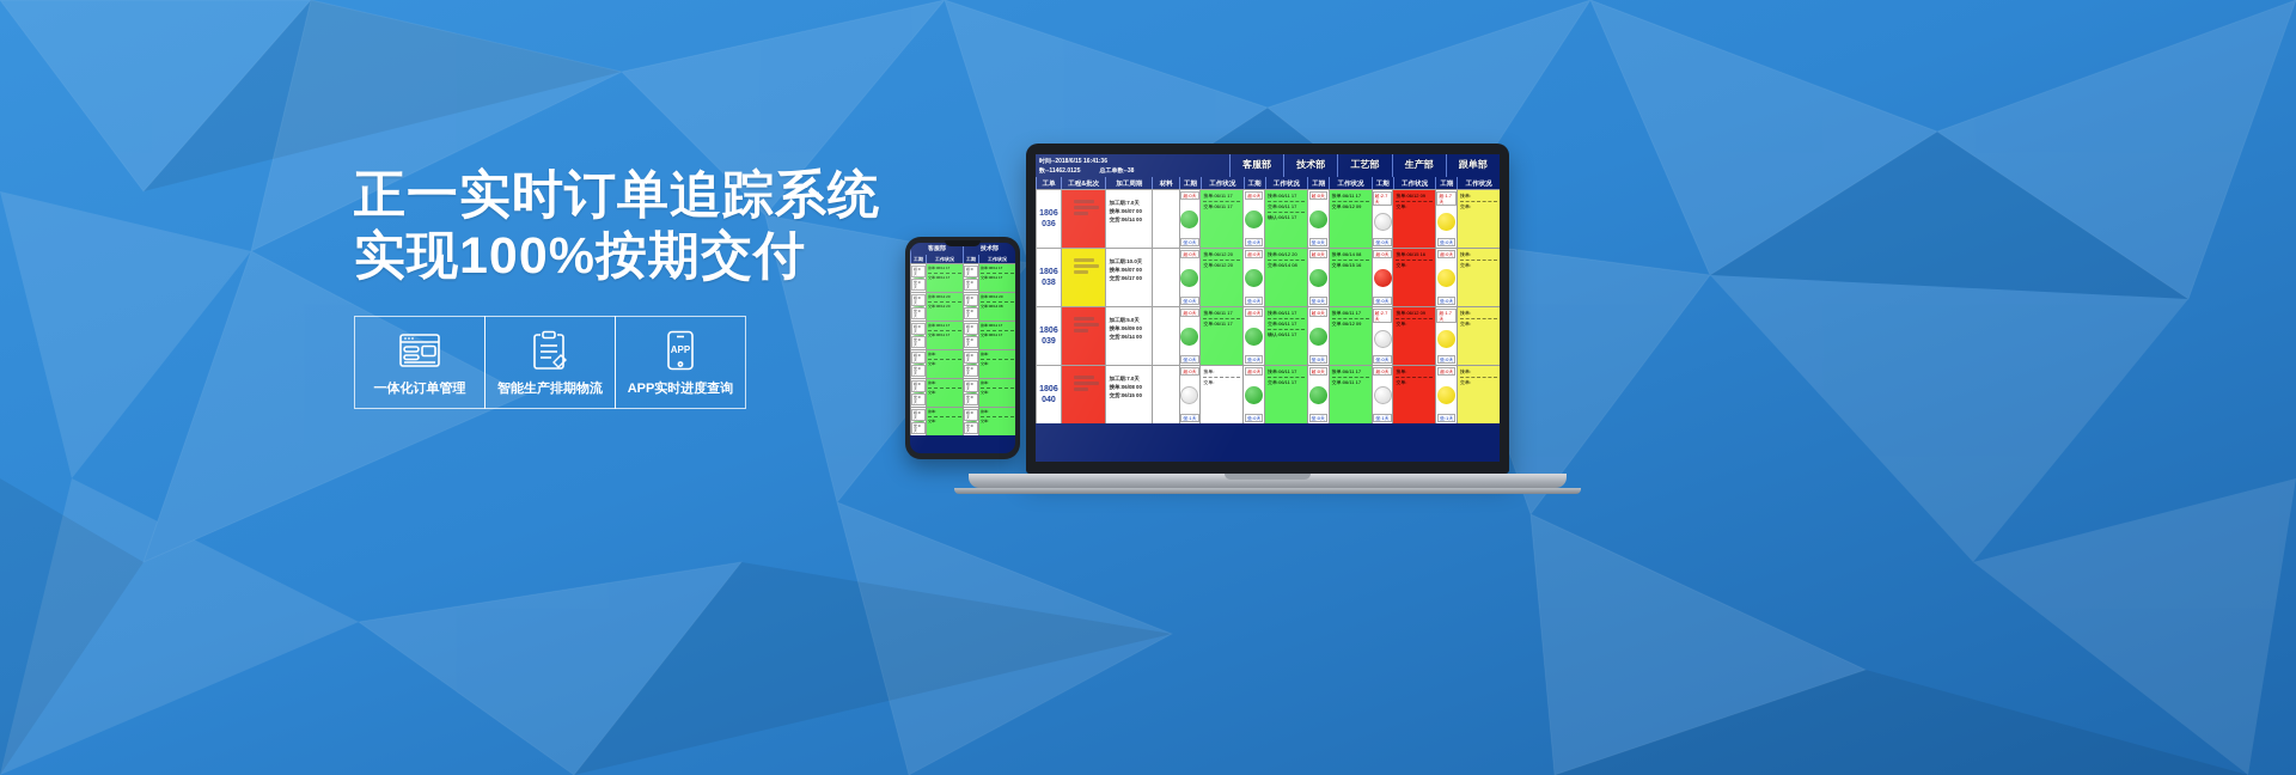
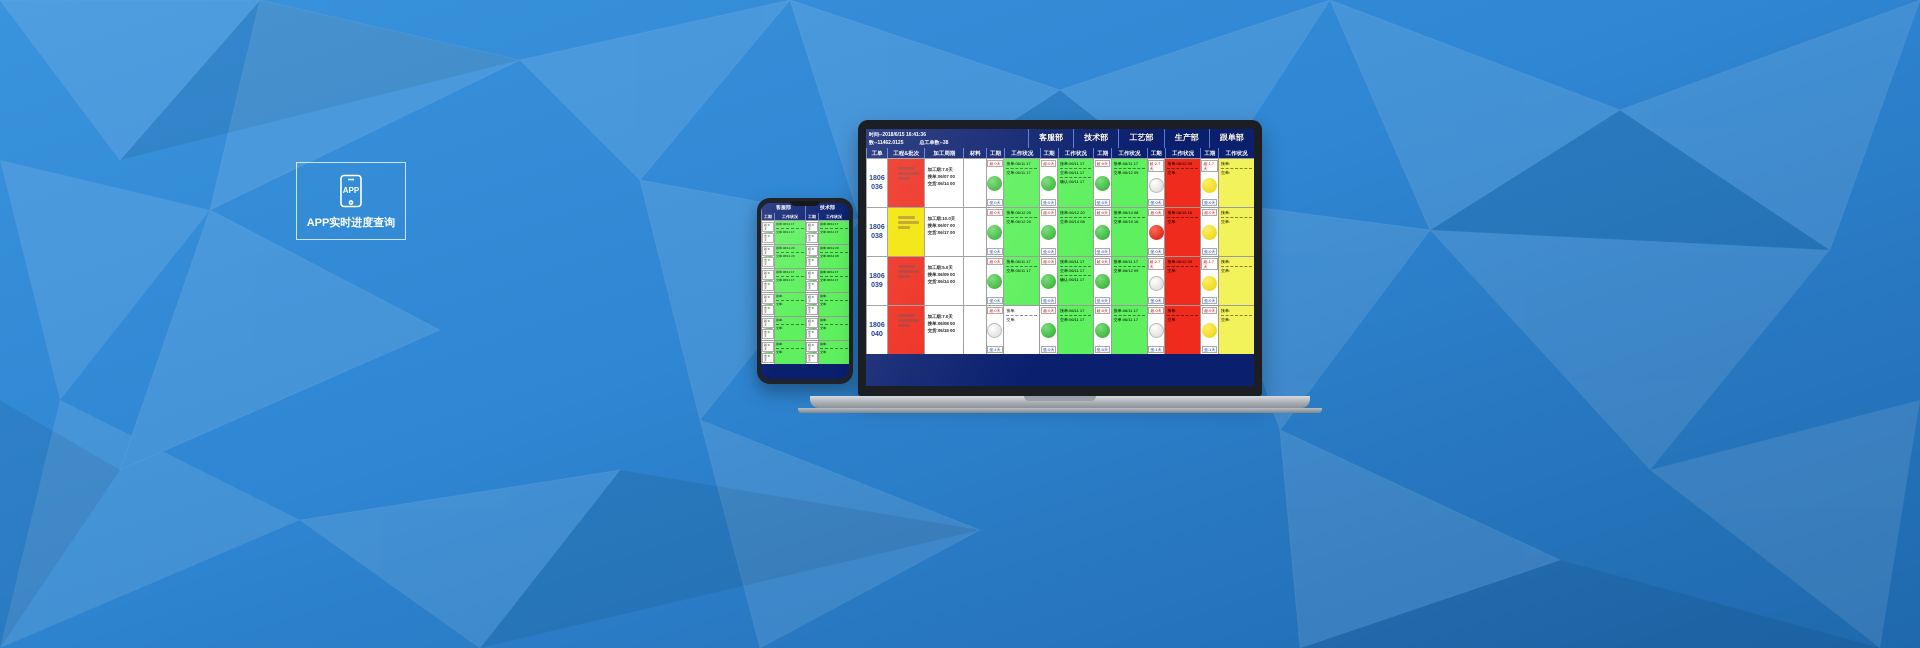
- 正一实时订单追踪系统
- 实现100%按期交付
- 一体化订单管理
- 智能生产排期物流
  APP
  APP实时进度查询
